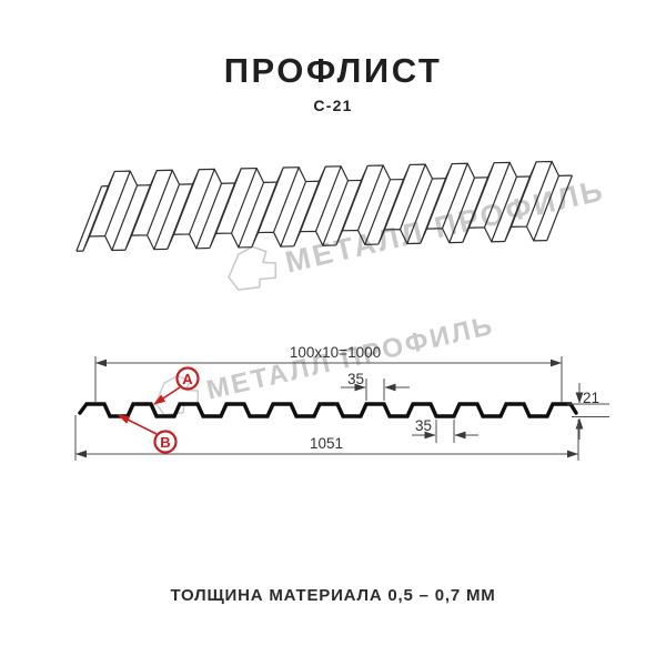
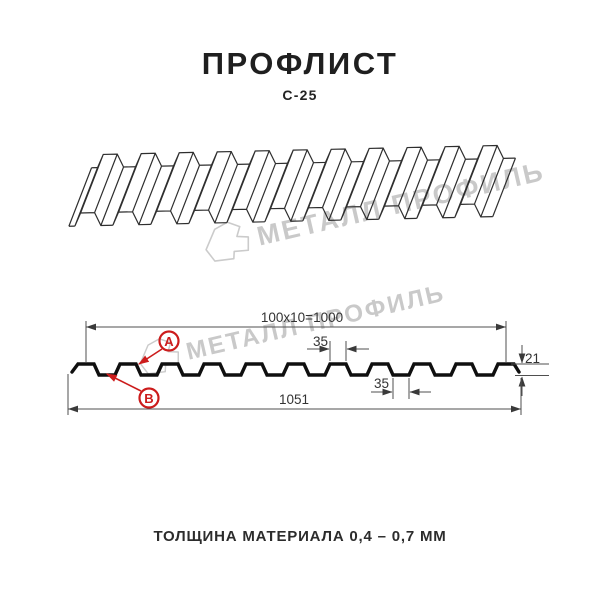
  ПРОФЛИСТ
- С-21
+ С-25
  100x10=1000
  35
  35
  21
  1051
  A
  B
- ТОЛЩИНА МАТЕРИАЛА 0,5 – 0,7 ММ
+ ТОЛЩИНА МАТЕРИАЛА 0,4 – 0,7 ММ
